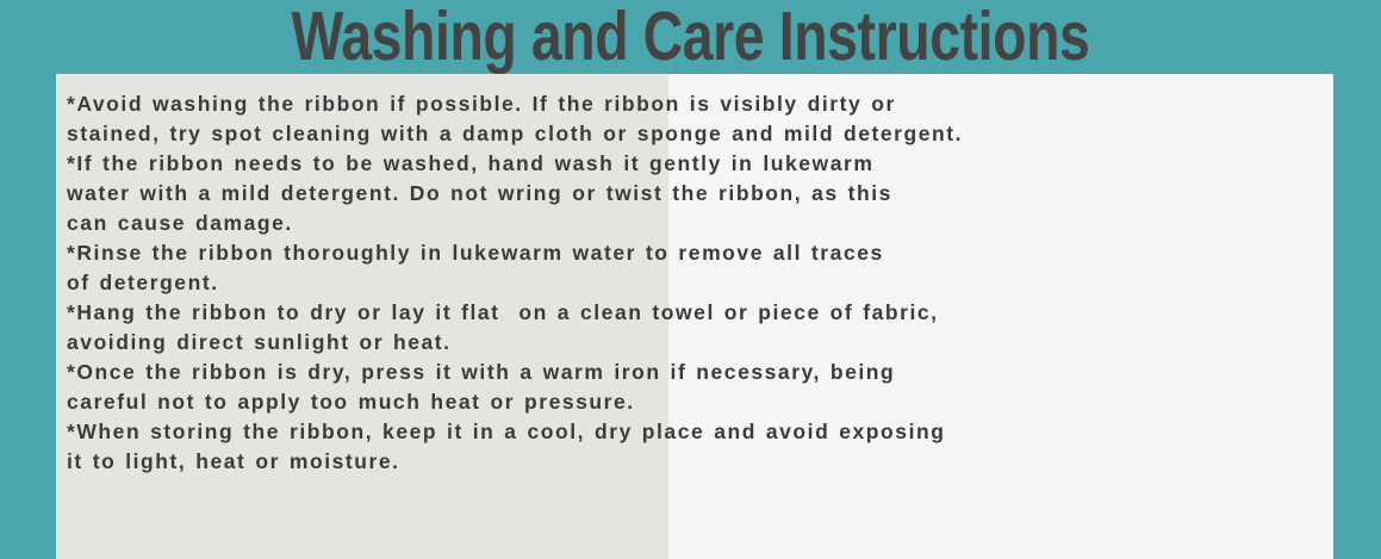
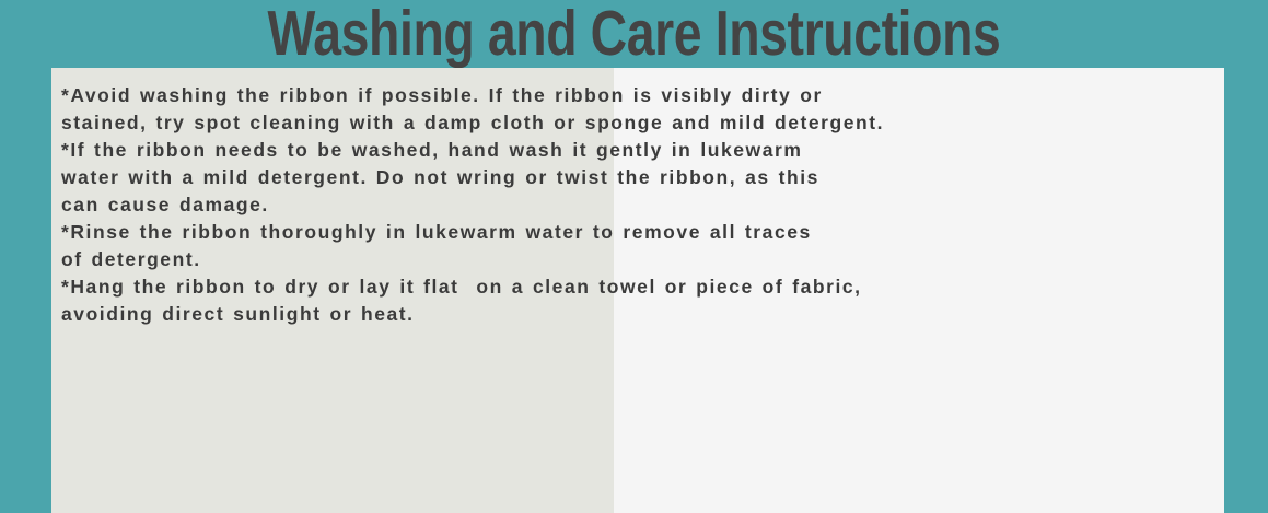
  Washing and Care Instructions
  *Avoid washing the ribbon if possible. If the ribbon is visibly dirty or
  stained, try spot cleaning with a damp cloth or sponge and mild detergent.
  *If the ribbon needs to be washed, hand wash it gently in lukewarm
  water with a mild detergent. Do not wring or twist the ribbon, as this
  can cause damage.
  *Rinse the ribbon thoroughly in lukewarm water to remove all traces
  of detergent.
  *Hang the ribbon to dry or lay it flat on a clean towel or piece of fabric,
  avoiding direct sunlight or heat.
- *Once the ribbon is dry, press it with a warm iron if necessary, being
- careful not to apply too much heat or pressure.
- *When storing the ribbon, keep it in a cool, dry place and avoid exposing
- it to light, heat or moisture.
